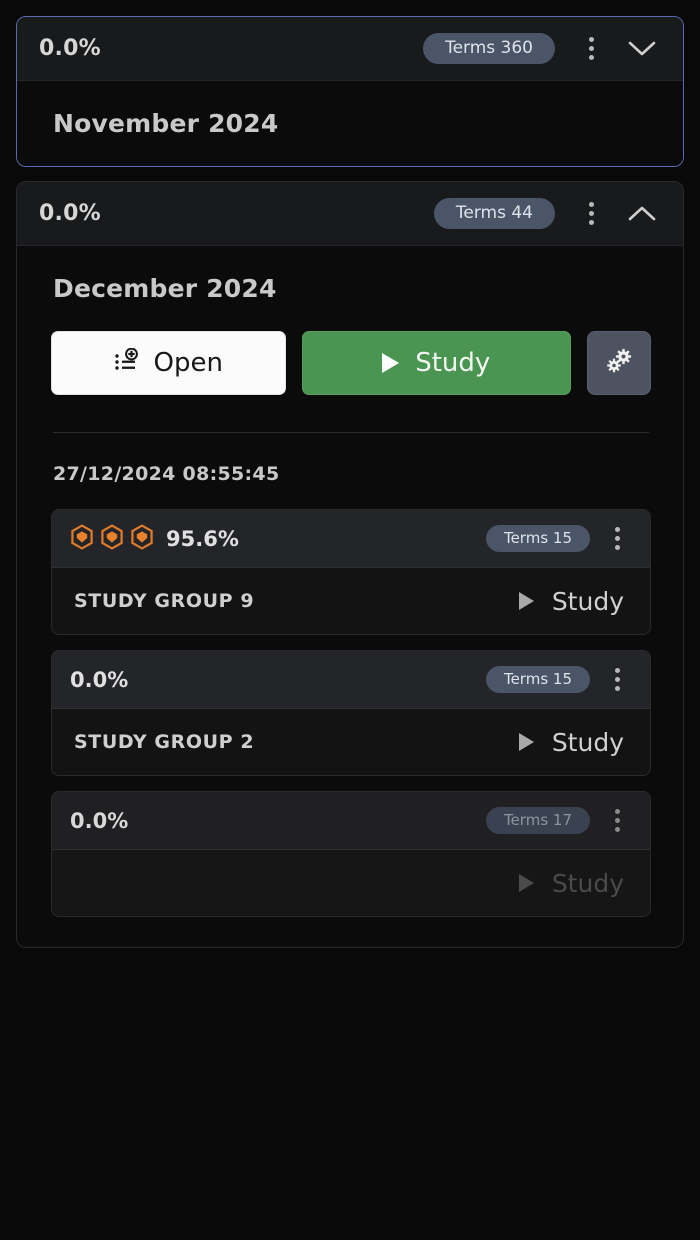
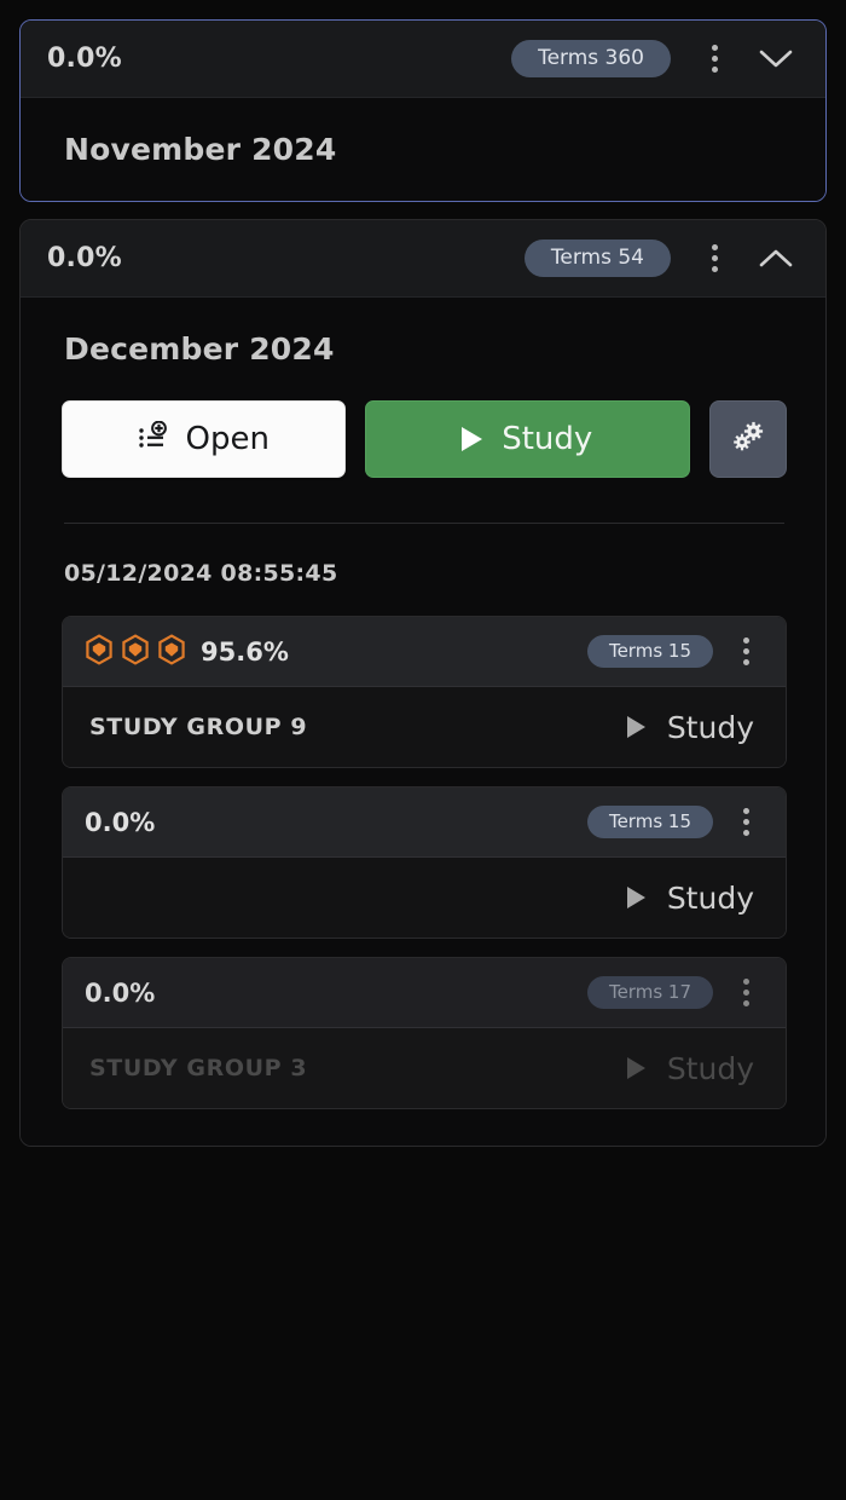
  0.0%
  Terms 360
  November 2024
  0.0%
- Terms 44
+ Terms 54
  December 2024
  Open
  Study
- 27/12/2024 08:55:45
+ 05/12/2024 08:55:45
  95.6%
  Terms 15
  STUDY GROUP 9
  Study
  0.0%
  Terms 15
- STUDY GROUP 2
  Study
  0.0%
  Terms 17
+ STUDY GROUP 3
  Study
